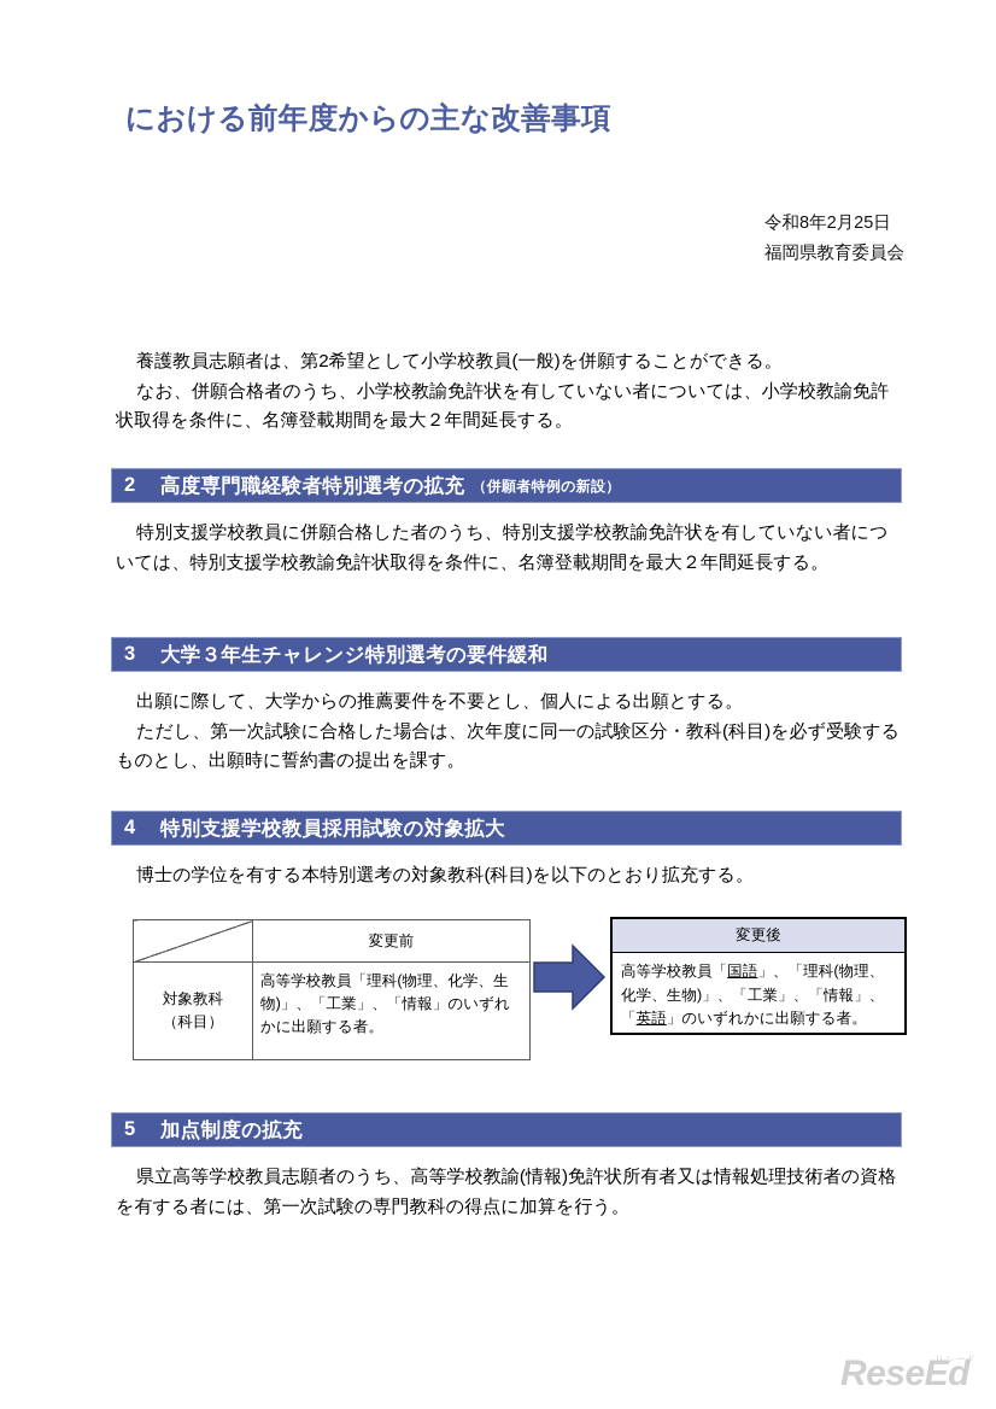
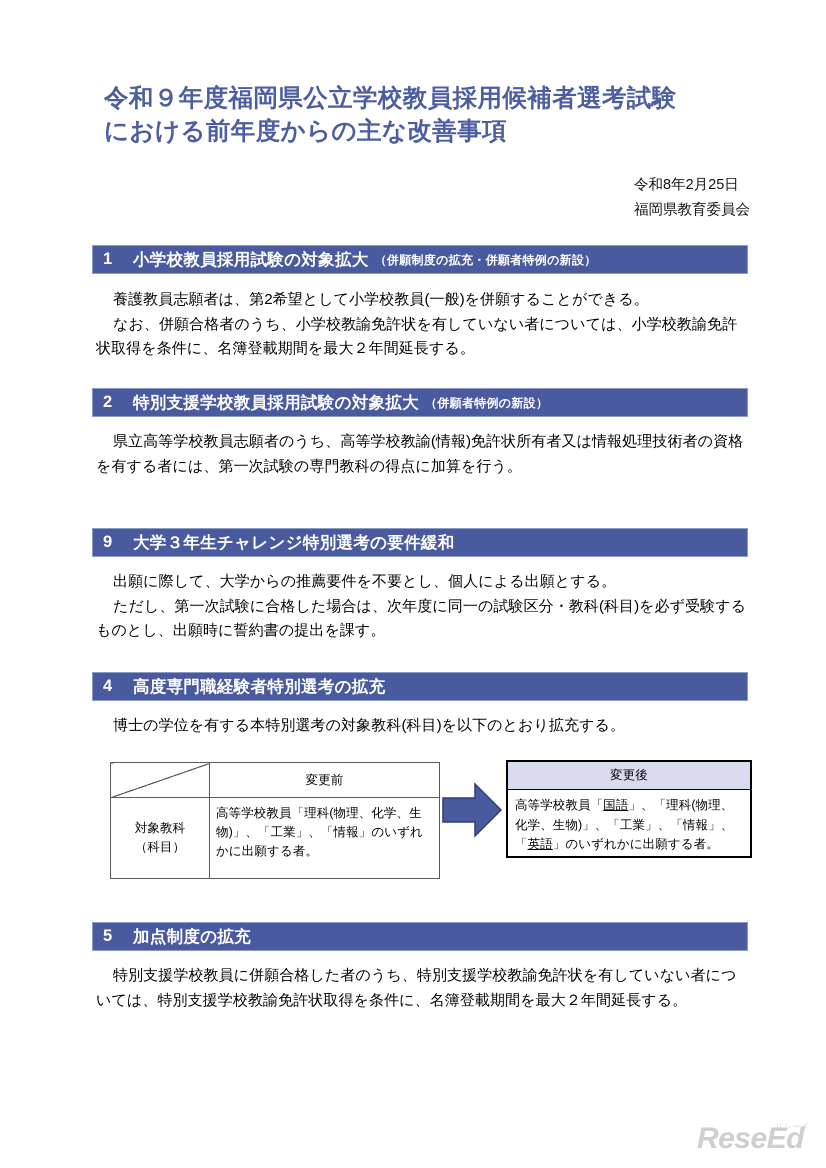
+ 令和９年度福岡県公立学校教員採用候補者選考試験
  における前年度からの主な改善事項
  令和8年2月25日
  福岡県教育委員会
+ 1
+ 小学校教員採用試験の対象拡大
+ （併願制度の拡充・併願者特例の新設）
  養護教員志願者は、第2希望として小学校教員(一般)を併願することができる。
  なお、併願合格者のうち、小学校教諭免許状を有していない者については、小学校教諭免許状取得を条件に、名簿登載期間を最大２年間延長する。
  2
- 高度専門職経験者特別選考の拡充
+ 特別支援学校教員採用試験の対象拡大
  （併願者特例の新設）
- 特別支援学校教員に併願合格した者のうち、特別支援学校教諭免許状を有していない者については、特別支援学校教諭免許状取得を条件に、名簿登載期間を最大２年間延長する。
+ 県立高等学校教員志願者のうち、高等学校教諭(情報)免許状所有者又は情報処理技術者の資格を有する者には、第一次試験の専門教科の得点に加算を行う。
- 3
+ 9
  大学３年生チャレンジ特別選考の要件緩和
  出願に際して、大学からの推薦要件を不要とし、個人による出願とする。
  ただし、第一次試験に合格した場合は、次年度に同一の試験区分・教科(科目)を必ず受験するものとし、出願時に誓約書の提出を課す。
  4
- 特別支援学校教員採用試験の対象拡大
+ 高度専門職経験者特別選考の拡充
  博士の学位を有する本特別選考の対象教科(科目)を以下のとおり拡充する。
  	変更前
  対象教科 （科目）	高等学校教員「理科(物理、化学、生物)」、「工業」、「情報」のいずれかに出願する者。
  変更後
  高等学校教員「国語」、「理科(物理、化学、生物)」、「工業」、「情報」、「英語」のいずれかに出願する者。
  5
  加点制度の拡充
- 県立高等学校教員志願者のうち、高等学校教諭(情報)免許状所有者又は情報処理技術者の資格を有する者には、第一次試験の専門教科の得点に加算を行う。
+ 特別支援学校教員に併願合格した者のうち、特別支援学校教諭免許状を有していない者については、特別支援学校教諭免許状取得を条件に、名簿登載期間を最大２年間延長する。
  リシード
  ReseEd
